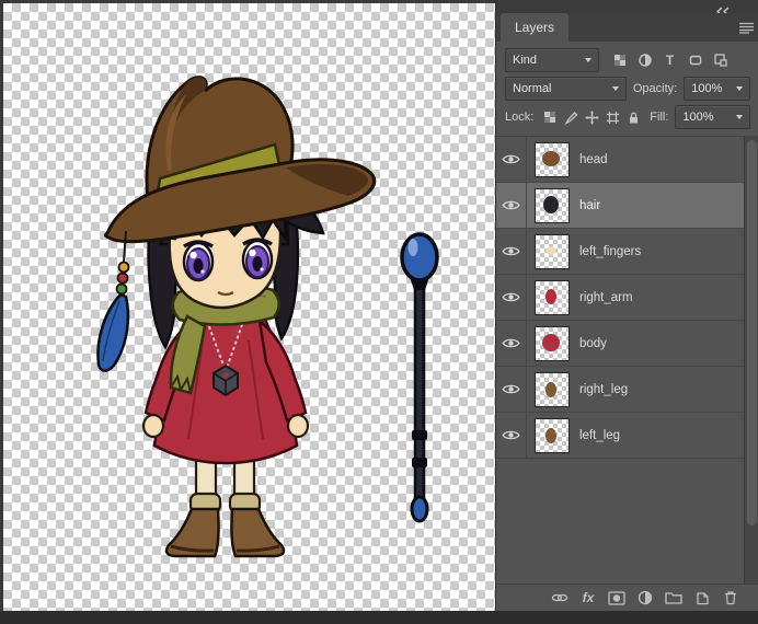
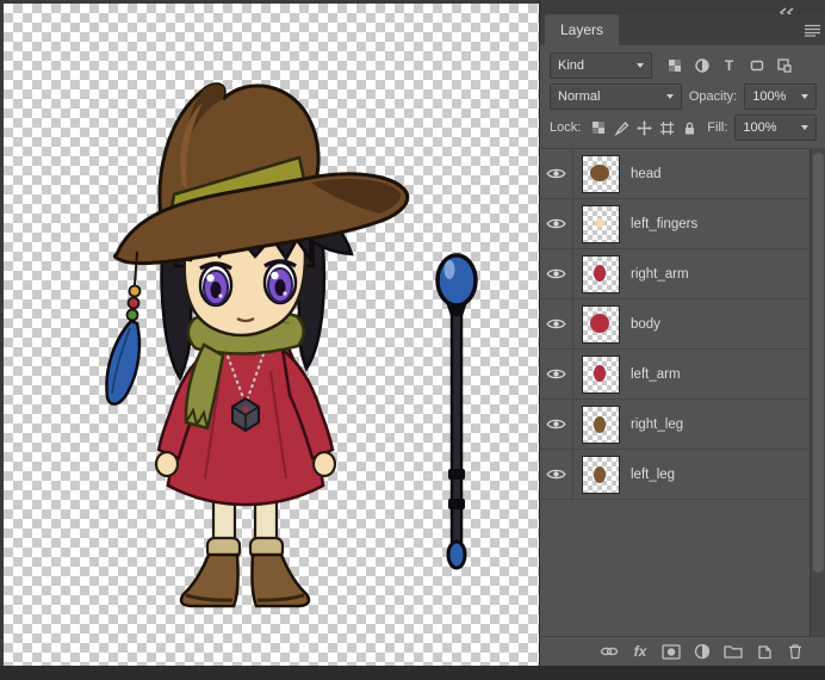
  Layers
  Kind
  T
  Normal
  Opacity:
  100%
  Lock:
  Fill:
  100%
  head
- hair
  left_fingers
  right_arm
  body
+ left_arm
  right_leg
  left_leg
  fx
